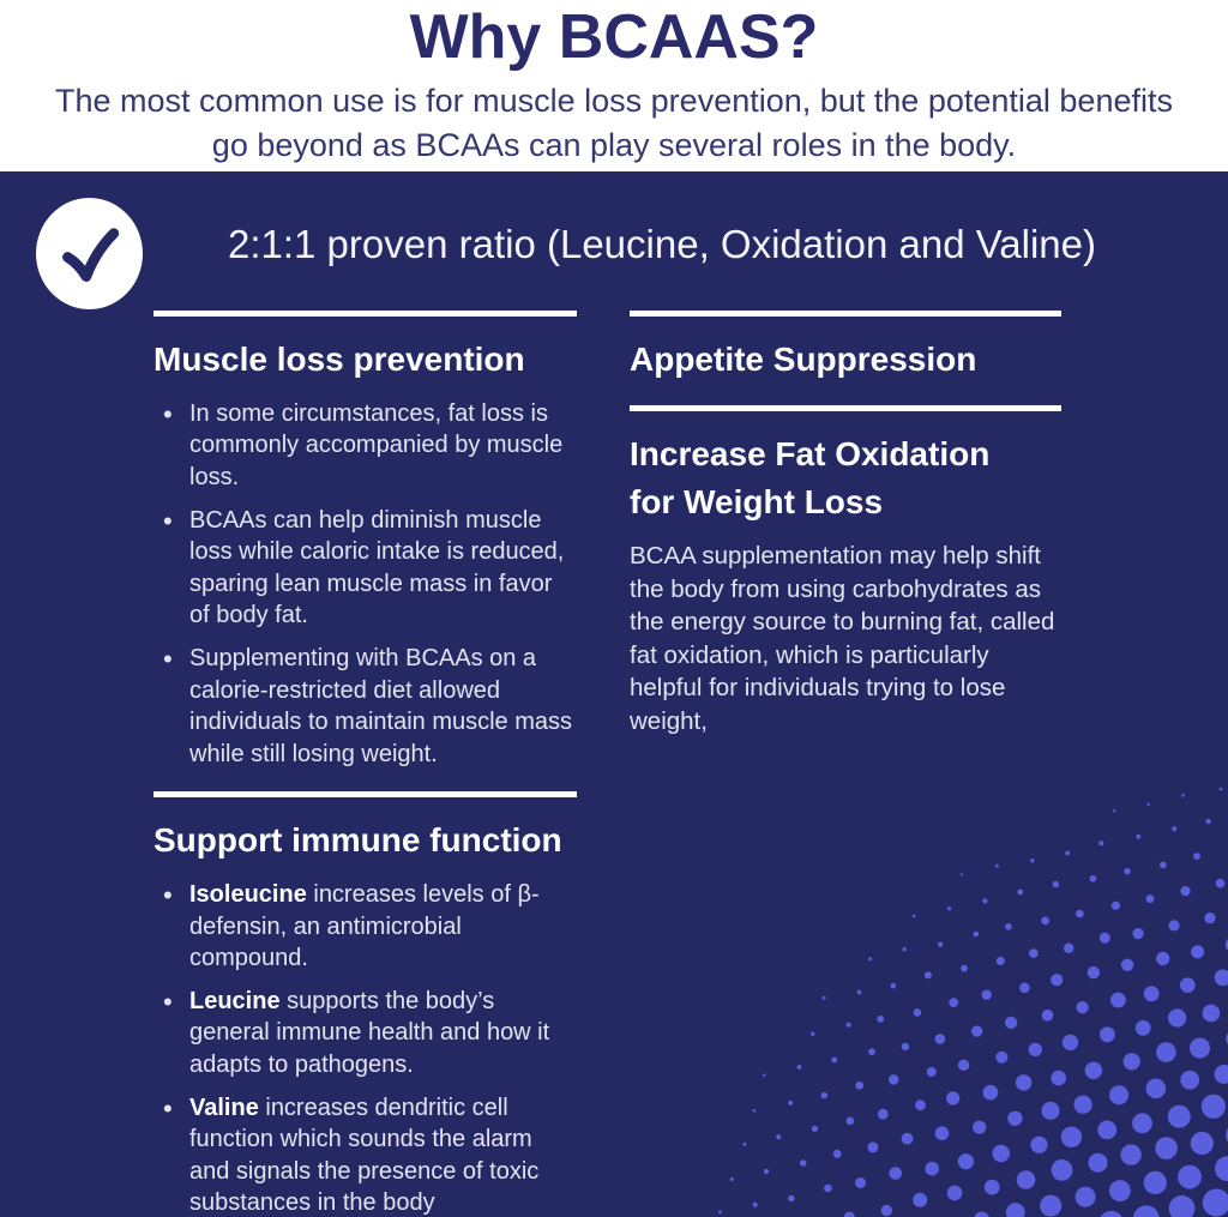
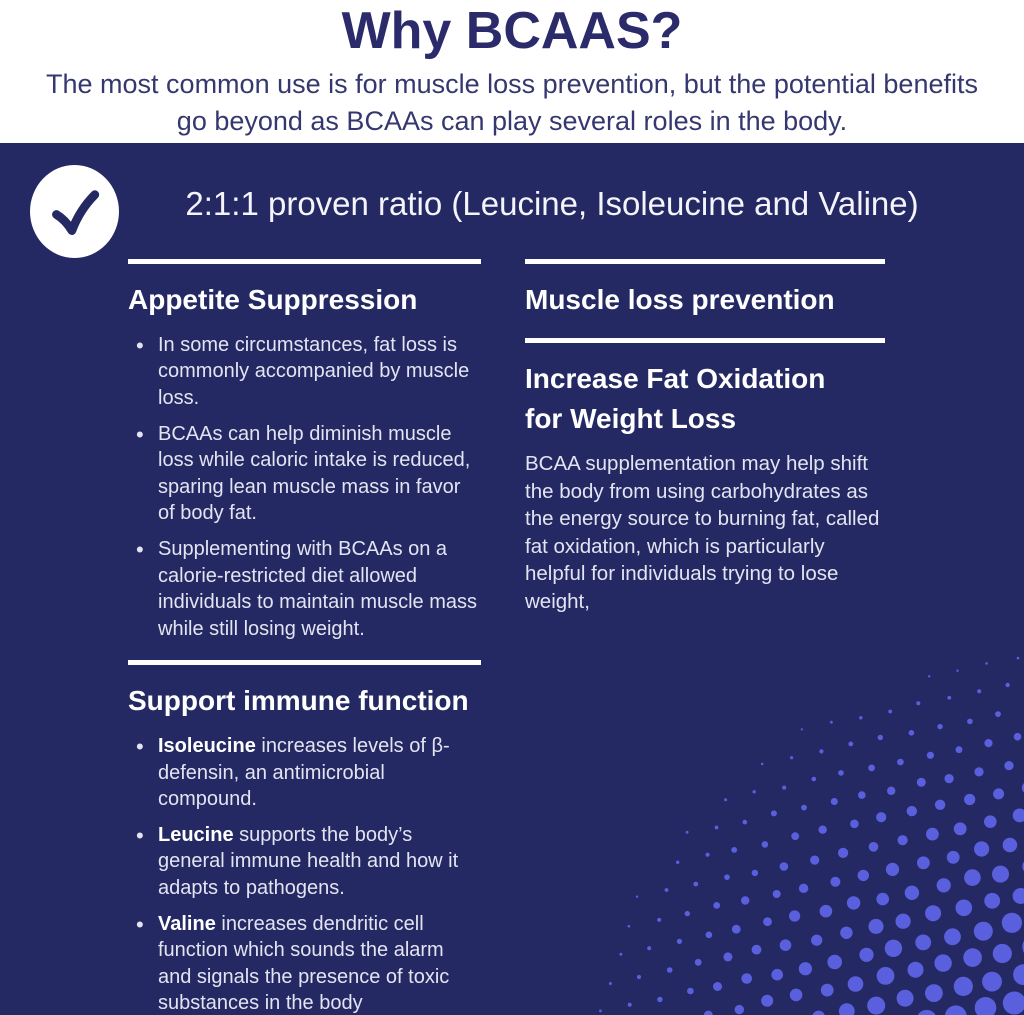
  Why BCAAS?
  The most common use is for muscle loss prevention, but the potential benefits go beyond as BCAAs can play several roles in the body.
- 2:1:1 proven ratio (Leucine, Oxidation and Valine)
+ 2:1:1 proven ratio (Leucine, Isoleucine and Valine)
- Muscle loss prevention
+ Appetite Suppression
  In some circumstances, fat loss is commonly accompanied by muscle loss.
  BCAAs can help diminish muscle loss while caloric intake is reduced, sparing lean muscle mass in favor of body fat.
  Supplementing with BCAAs on a calorie-restricted diet allowed individuals to maintain muscle mass while still losing weight.
  Support immune function
  Isoleucine increases levels of β-defensin, an antimicrobial compound.
  Leucine supports the body’s general immune health and how it adapts to pathogens.
  Valine increases dendritic cell function which sounds the alarm and signals the presence of toxic substances in the body
- Appetite Suppression
+ Muscle loss prevention
  Increase Fat Oxidation for Weight Loss
  BCAA supplementation may help shift the body from using carbohydrates as the energy source to burning fat, called fat oxidation, which is particularly helpful for individuals trying to lose weight,
